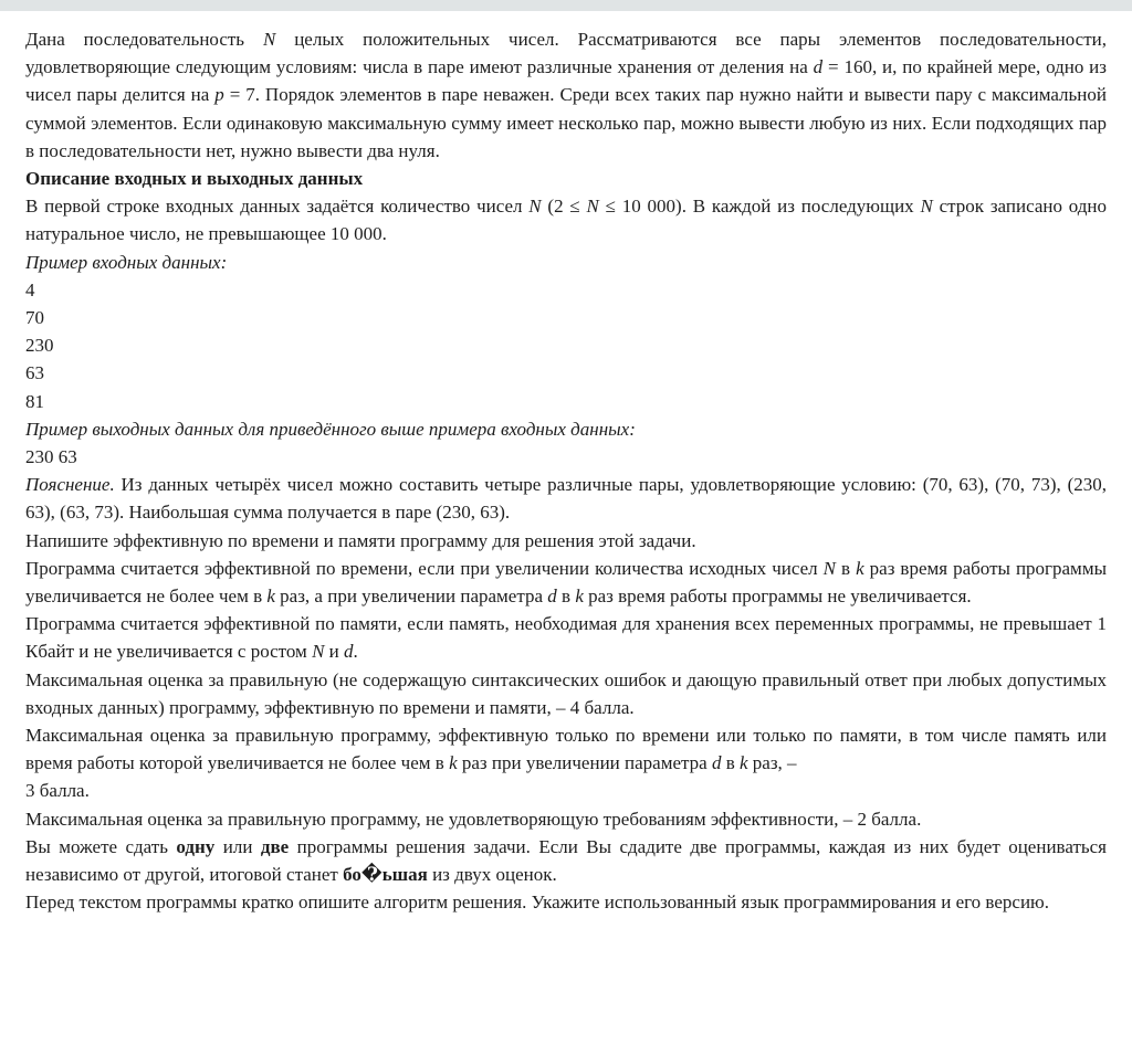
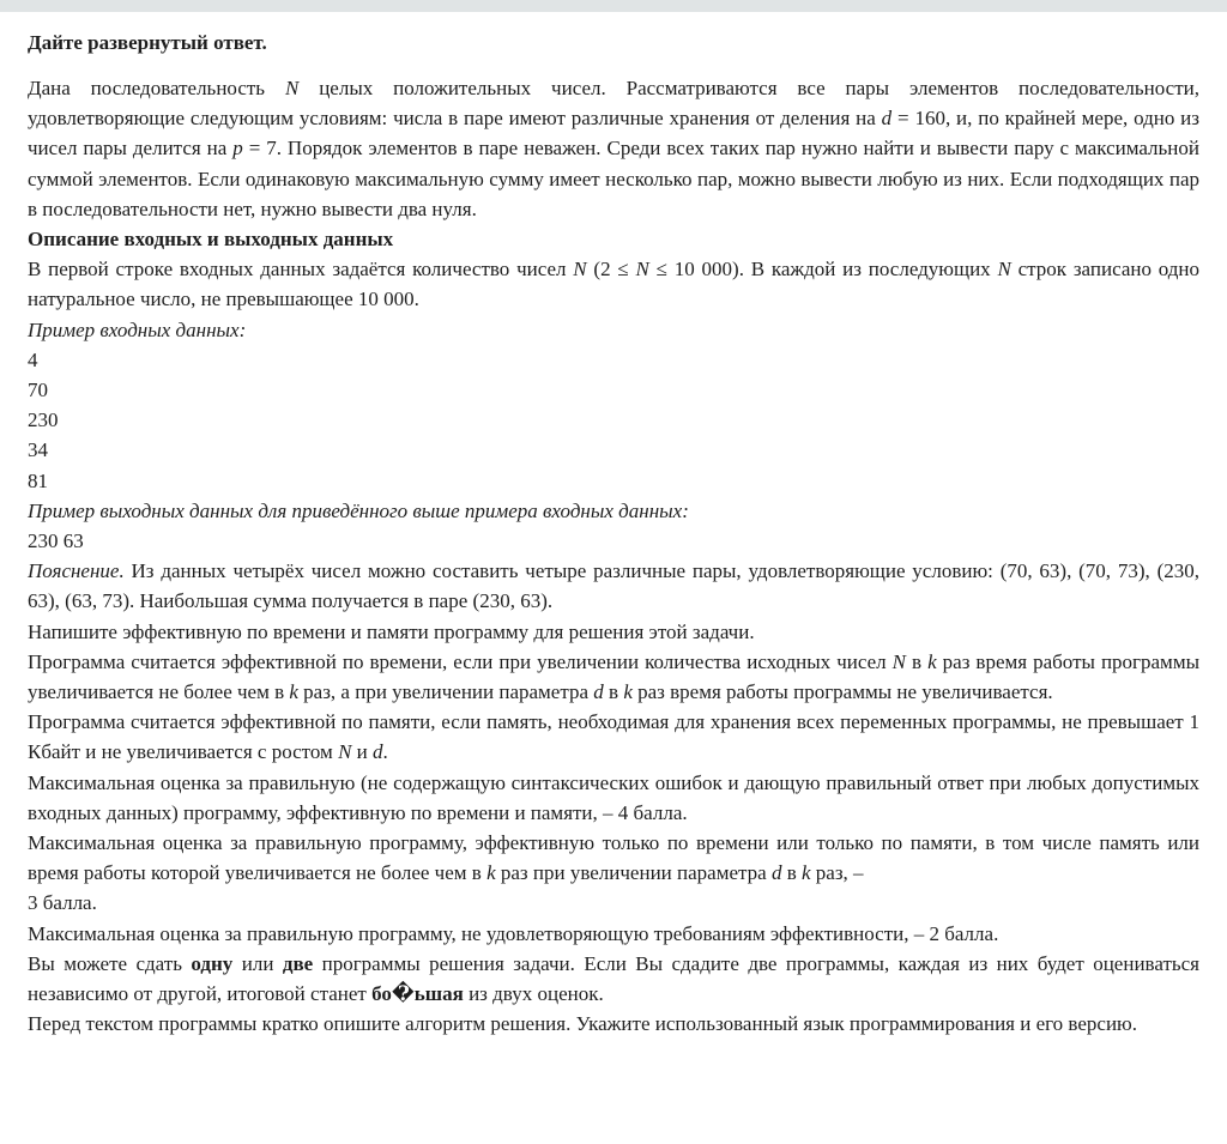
+ Дайте развернутый ответ.
  Дана последовательность N целых положительных чисел. Рассматриваются все пары элементов последовательности, удовлетворяющие следующим условиям: числа в паре имеют различные хранения от деления на d = 160, и, по крайней мере, одно из чисел пары делится на p = 7. Порядок элементов в паре неважен. Среди всех таких пар нужно найти и вывести пару с максимальной суммой элементов. Если одинаковую максимальную сумму имеет несколько пар, можно вывести любую из них. Если подходящих пар в последовательности нет, нужно вывести два нуля.
  Описание входных и выходных данных
  В первой строке входных данных задаётся количество чисел N (2 ≤ N ≤ 10 000). В каждой из последующих N строк записано одно натуральное число, не превышающее 10 000.
  Пример входных данных:
  4
  70
  230
- 63
+ 34
  81
  Пример выходных данных для приведённого выше примера входных данных:
  230 63
  Пояснение. Из данных четырёх чисел можно составить четыре различные пары, удовлетворяющие условию: (70, 63), (70, 73), (230, 63), (63, 73). Наибольшая сумма получается в паре (230, 63).
  Напишите эффективную по времени и памяти программу для решения этой задачи.
  Программа считается эффективной по времени, если при увеличении количества исходных чисел N в k раз время работы программы увеличивается не более чем в k раз, а при увеличении параметра d в k раз время работы программы не увеличивается.
  Программа считается эффективной по памяти, если память, необходимая для хранения всех переменных программы, не превышает 1 Кбайт и не увеличивается с ростом N и d.
  Максимальная оценка за правильную (не содержащую синтаксических ошибок и дающую правильный ответ при любых допустимых входных данных) программу, эффективную по времени и памяти, – 4 балла.
  Максимальная оценка за правильную программу, эффективную только по времени или только по памяти, в том числе память или время работы которой увеличивается не более чем в k раз при увеличении параметра d в k раз, –
  3 балла.
  Максимальная оценка за правильную программу, не удовлетворяющую требованиям эффективности, – 2 балла.
  Вы можете сдать одну или две программы решения задачи. Если Вы сдадите две программы, каждая из них будет оцениваться независимо от другой, итоговой станет бо�ьшая из двух оценок.
  Перед текстом программы кратко опишите алгоритм решения. Укажите использованный язык программирования и его версию.
